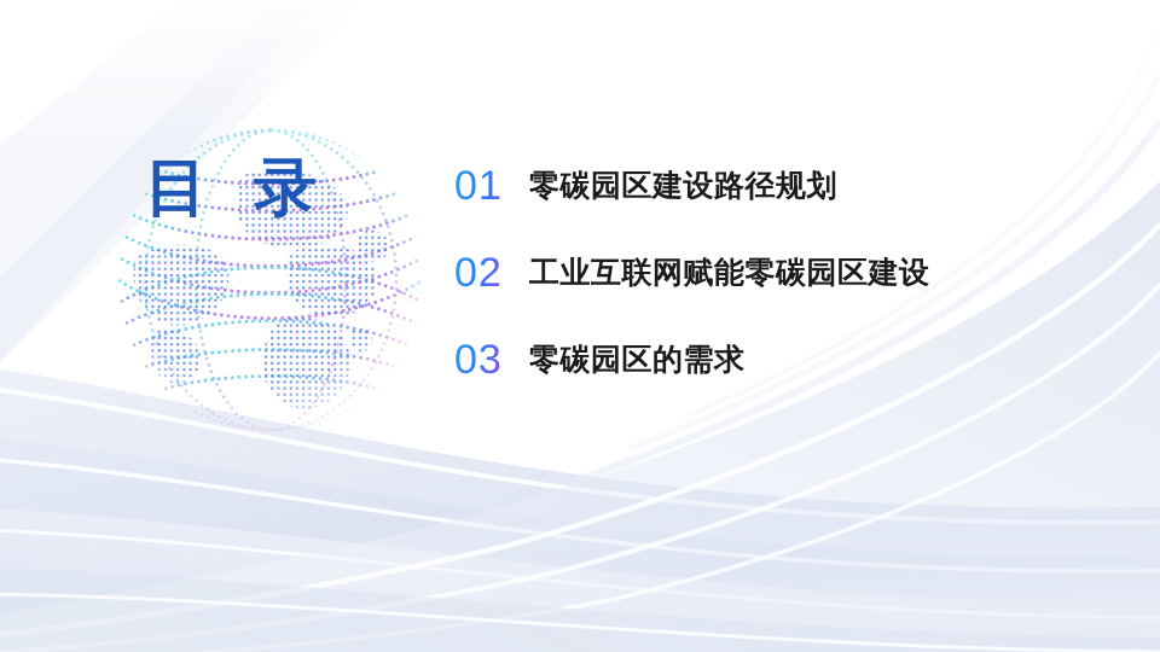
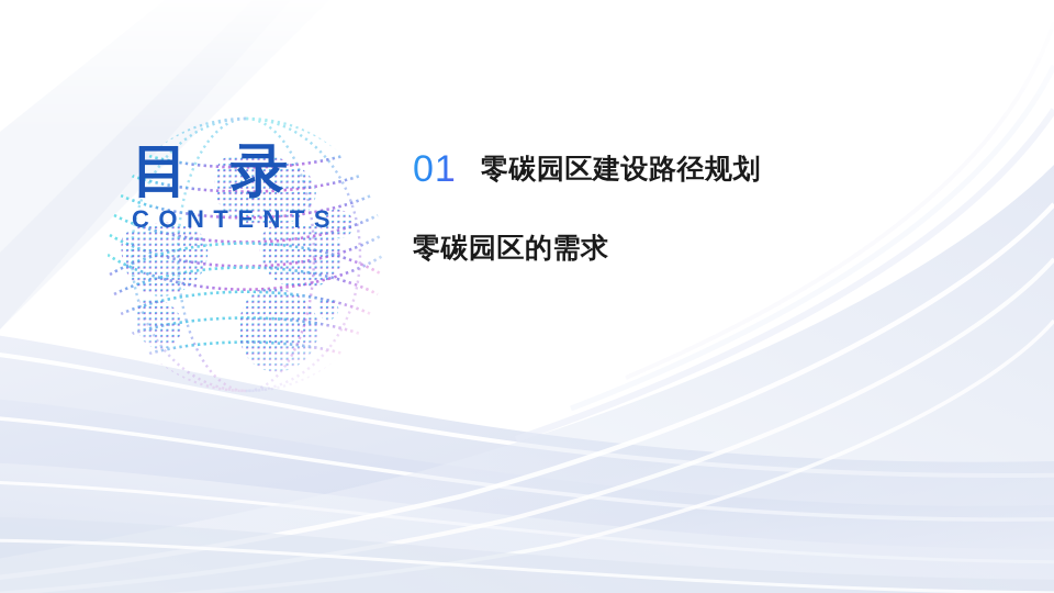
  目 录
+ CONTENTS
  01
  零碳园区建设路径规划
- 02
- 工业互联网赋能零碳园区建设
- 03
  零碳园区的需求
